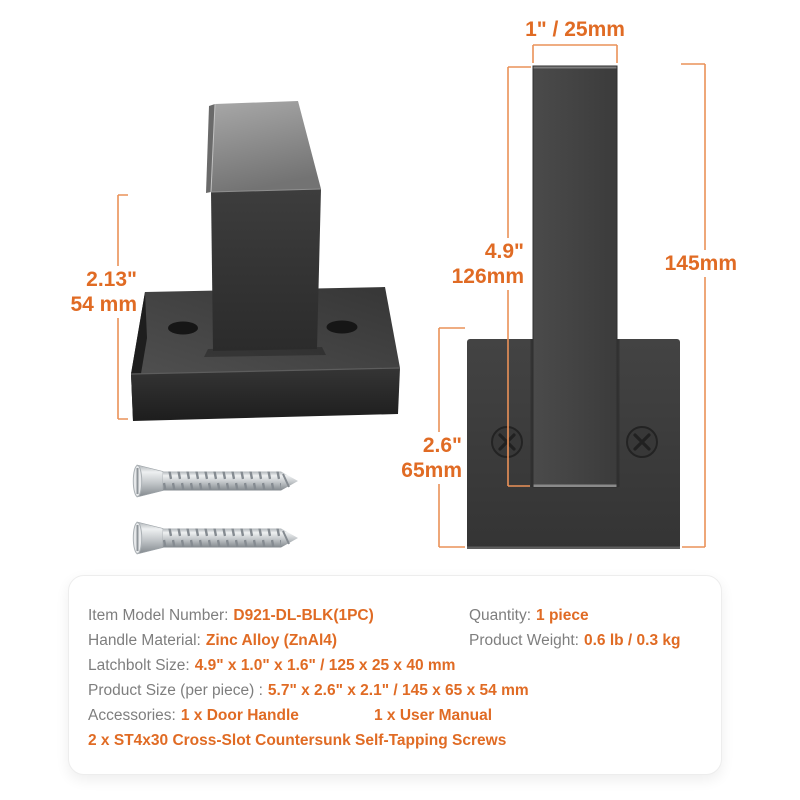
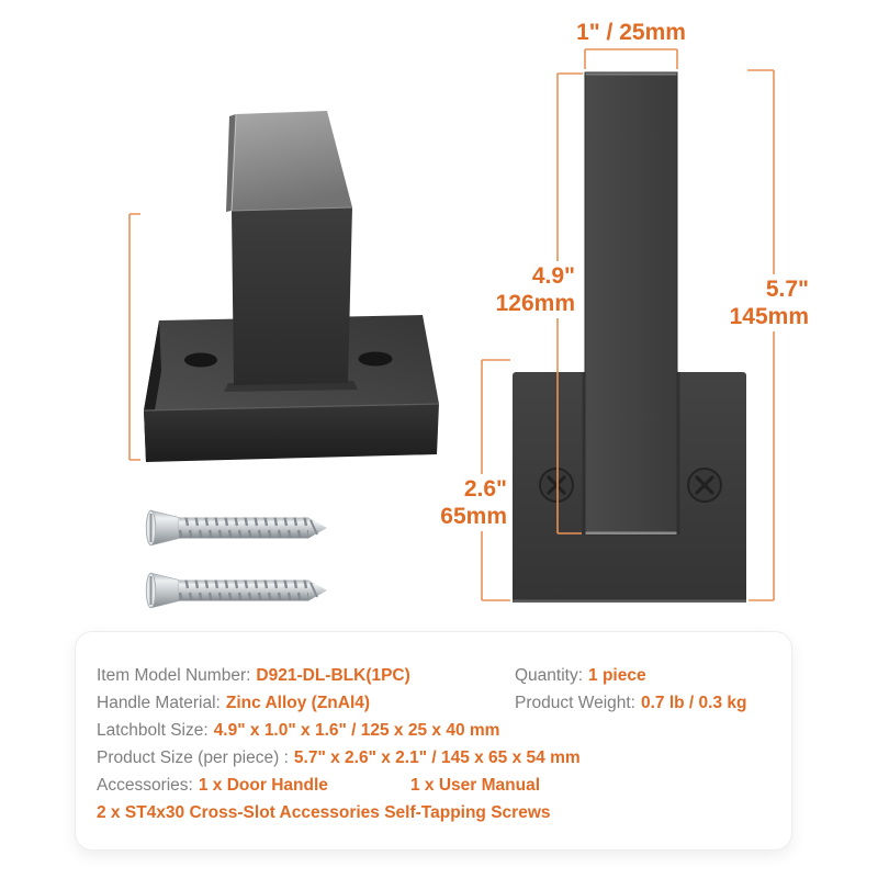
- 2.13"
- 54 mm
  1" / 25mm
  4.9"
  126mm
+ 5.7"
  145mm
  2.6"
  65mm
  Item Model Number: D921-DL-BLK(1PC)
  Quantity: 1 piece
  Handle Material: Zinc Alloy (ZnAl4)
- Product Weight: 0.6 lb / 0.3 kg
+ Product Weight: 0.7 lb / 0.3 kg
  Latchbolt Size: 4.9" x 1.0" x 1.6" / 125 x 25 x 40 mm
  Product Size (per piece) : 5.7" x 2.6" x 2.1" / 145 x 65 x 54 mm
  Accessories: 1 x Door Handle
  1 x User Manual
- 2 x ST4x30 Cross-Slot Countersunk Self-Tapping Screws
+ 2 x ST4x30 Cross-Slot Accessories Self-Tapping Screws
